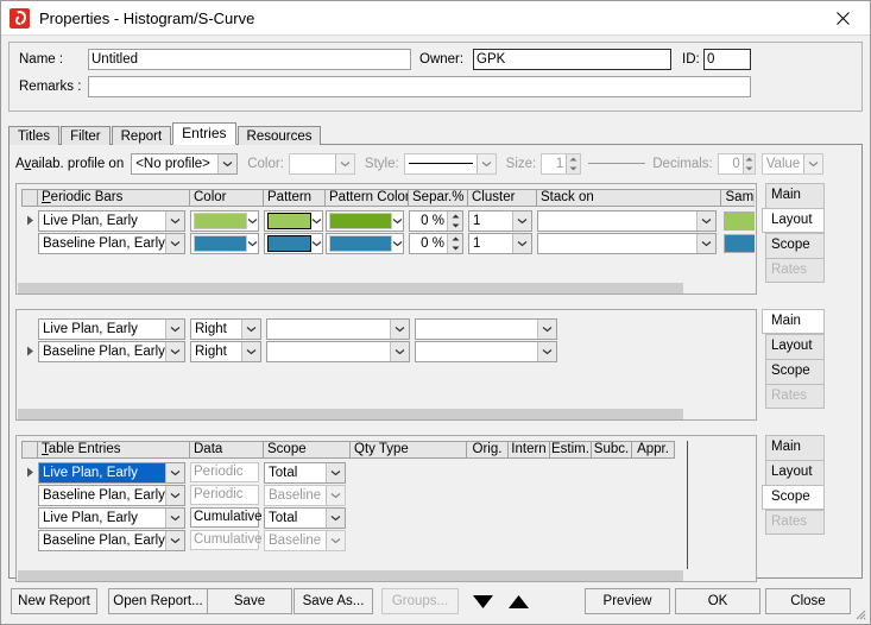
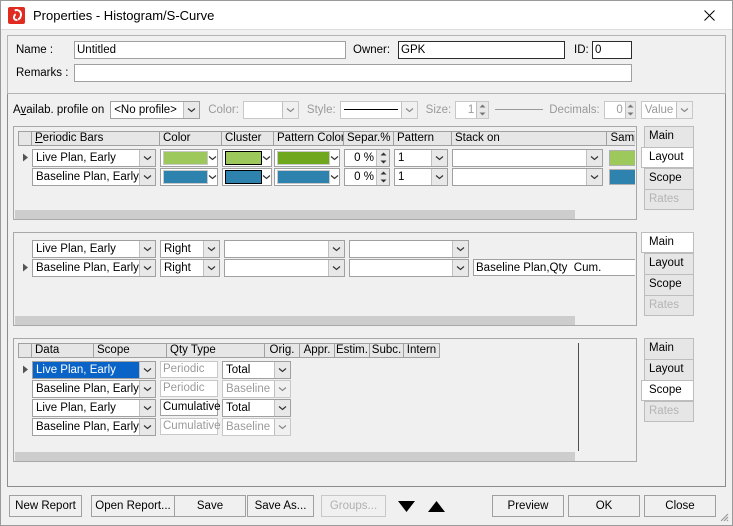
  Properties - Histogram/S-Curve
  Name :
  Untitled
  Owner:
  GPK
  ID:
  0
  Remarks :
- Titles
- Filter
- Report
- Entries
- Resources
  Availab. profile on
  <No profile>
  Color:
  Style:
  Size:
  1
  Decimals:
  0
  Value
  Periodic Bars
  Color
- Pattern
+ Cluster
  Pattern Color
  Separ.%
- Cluster
+ Pattern
  Stack on
  Live Plan, Early
  0 %
  1
  Baseline Plan, Early
  0 %
  1
  Main
  Layout
  Scope
  Rates
  Live Plan, Early
  Right
  Baseline Plan, Early
  Right
+ Baseline Plan,Qty Cum.
  Main
  Layout
  Scope
  Rates
- Table Entries
  Data
  Scope
  Qty Type
  Orig.
- Intern
+ Appr.
  Estim.
  Subc.
- Appr.
+ Intern
  Live Plan, Early
  Periodic
  Total
  Baseline Plan, Early
  Periodic
  Baseline
  Live Plan, Early
  Cumulative
  Total
  Baseline Plan, Early
  Cumulative
  Baseline
  Main
  Layout
  Scope
  Rates
  New Report
  Open Report...
  Save
  Save As...
  Groups...
  Preview
  OK
  Close
